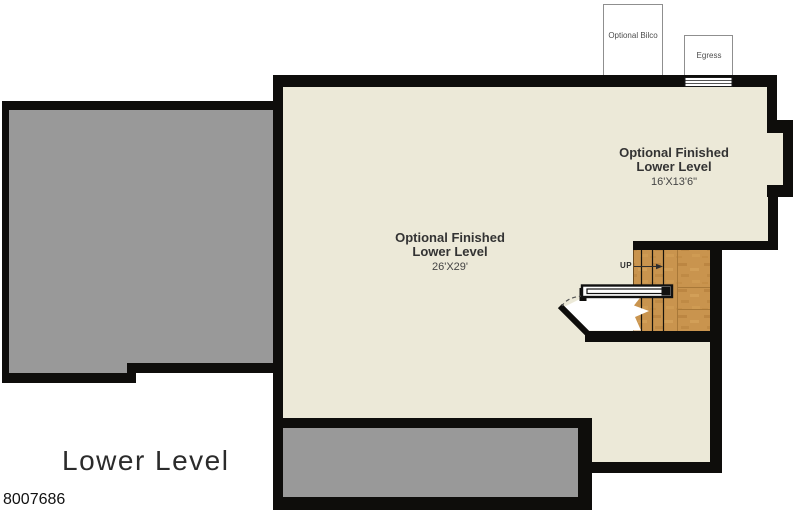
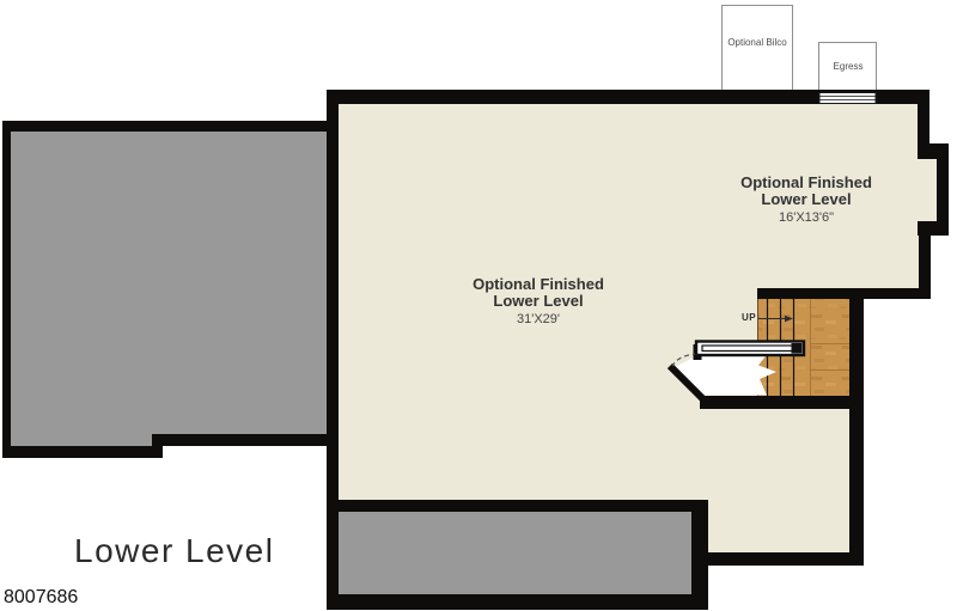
  Optional Bilco
  Egress
  Optional Finished
  Lower Level
- 26'X29'
+ 31'X29'
  Optional Finished
  Lower Level
  16'X13'6"
  UP
  Lower Level
  8007686
